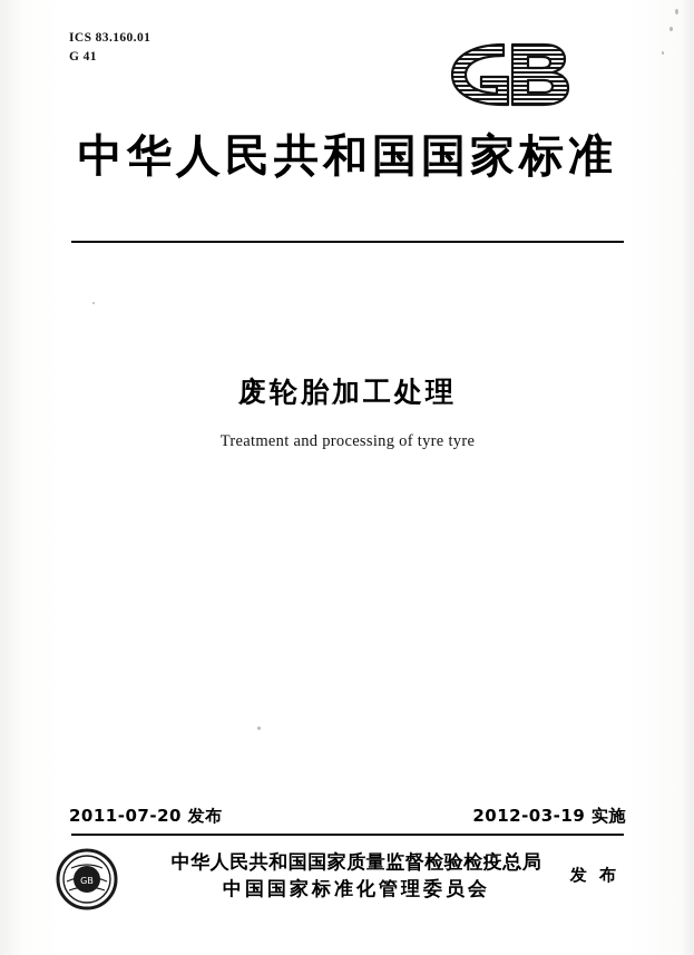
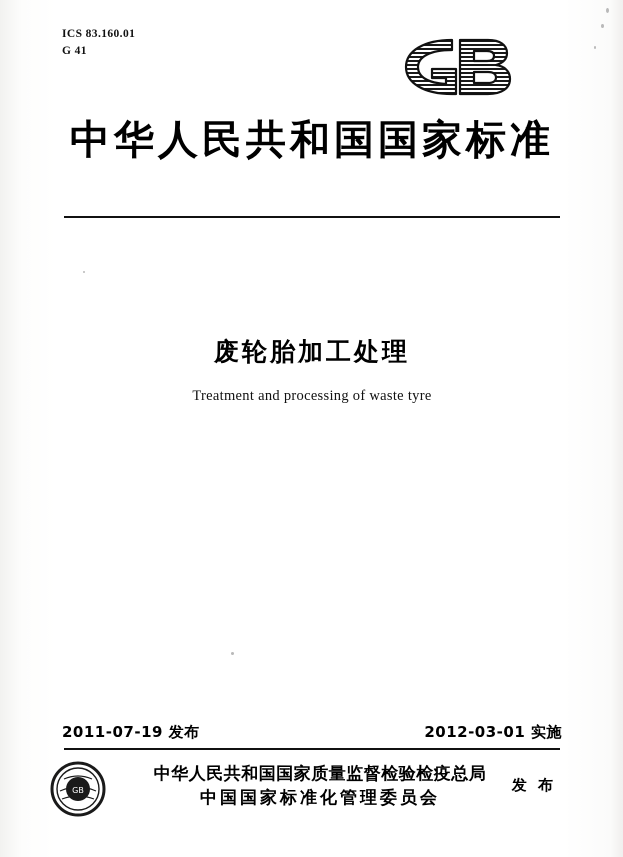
  ICS 83.160.01
  G 41
  中华人民共和国国家标准
  废轮胎加工处理
- Treatment and processing of tyre tyre
+ Treatment and processing of waste tyre
- 2011-07-20 发布
+ 2011-07-19 发布
- 2012-03-19 实施
+ 2012-03-01 实施
  GB
  中华人民共和国国家质量监督检验检疫总局
  中国国家标准化管理委员会
  发 布
